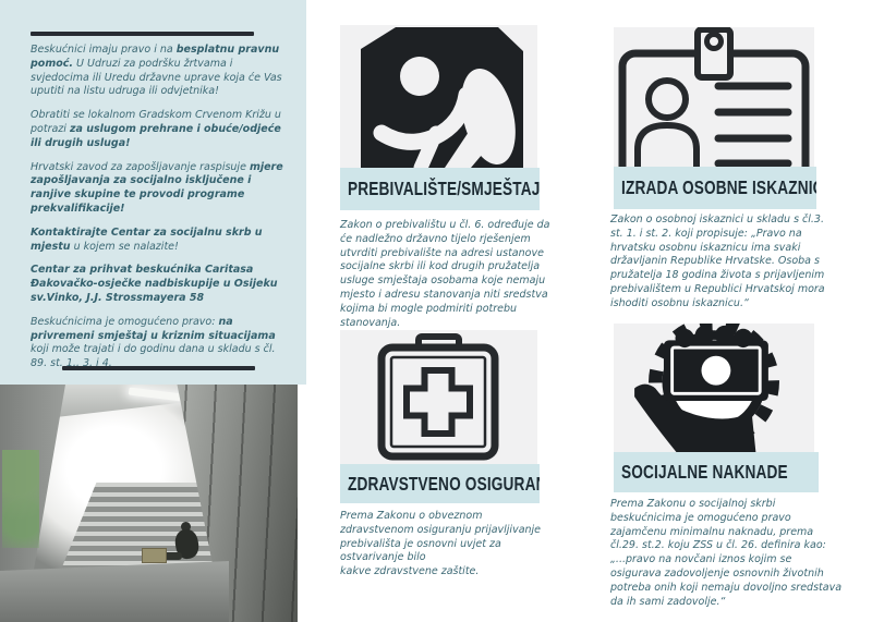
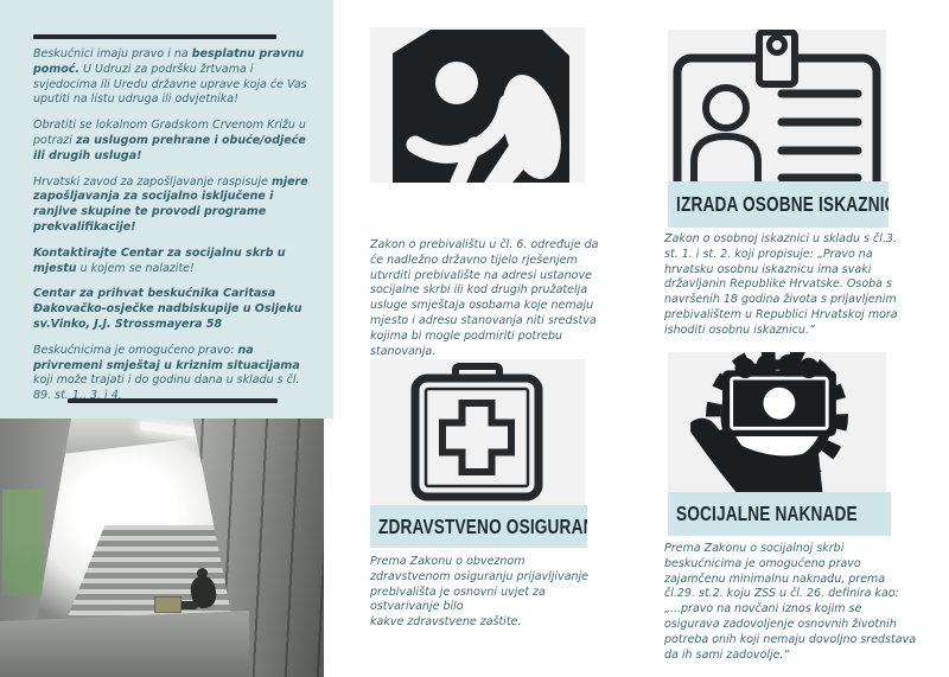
  Beskućnici imaju pravo i na besplatnu pravnu pomoć. U Udruzi za podršku žrtvama i svjedocima ili Uredu državne uprave koja će Vas uputiti na listu udruga ili odvjetnika!
  Obratiti se lokalnom Gradskom Crvenom Križu u potrazi za uslugom prehrane i obuće/odjeće ili drugih usluga!
  Hrvatski zavod za zapošljavanje raspisuje mjere zapošljavanja za socijalno isključene i ranjive skupine te provodi programe prekvalifikacije!
  Kontaktirajte Centar za socijalnu skrb u mjestu u kojem se nalazite!
  Centar za prihvat beskućnika Caritasa Đakovačko-osječke nadbiskupije u Osijeku sv.Vinko, J.J. Strossmayera 58
  Beskućnicima je omogućeno pravo: na privremeni smještaj u kriznim situacijama koji može trajati i do godinu dana u skladu s čl. 89. st. 1., 3. i 4.
- PREBIVALIŠTE/SMJEŠTAJ
  Zakon o prebivalištu u čl. 6. određuje da će nadležno državno tijelo rješenjem utvrditi prebivalište na adresi ustanove socijalne skrbi ili kod drugih pružatelja usluge smještaja osobama koje nemaju mjesto i adresu stanovanja niti sredstva kojima bi mogle podmiriti potrebu stanovanja.
  ZDRAVSTVENO OSIGURA
  Prema Zakonu o obveznom zdravstvenom osiguranju prijavljivanje prebivališta je osnovni uvjet za ostvarivanje bilo
  kakve zdravstvene zaštite.
  IZRADA OSOBNE ISKAZNI
- Zakon o osobnoj iskaznici u skladu s čl.3. st. 1. i st. 2. koji propisuje: „Pravo na hrvatsku osobnu iskaznicu ima svaki državljanin Republike Hrvatske. Osoba s pružatelja 18 godina života s prijavljenim prebivalištem u Republici Hrvatskoj mora ishoditi osobnu iskaznicu.“
+ Zakon o osobnoj iskaznici u skladu s čl.3. st. 1. i st. 2. koji propisuje: „Pravo na hrvatsku osobnu iskaznicu ima svaki državljanin Republike Hrvatske. Osoba s navršenih 18 godina života s prijavljenim prebivalištem u Republici Hrvatskoj mora ishoditi osobnu iskaznicu.“
  SOCIJALNE NAKNADE
  Prema Zakonu o socijalnoj skrbi beskućnicima je omogućeno pravo zajamčenu minimalnu naknadu, prema čl.29. st.2. koju ZSS u čl. 26. definira kao:
  „...pravo na novčani iznos kojim se osigurava zadovoljenje osnovnih životnih potreba onih koji nemaju dovoljno sredstava da ih sami zadovolje.“
